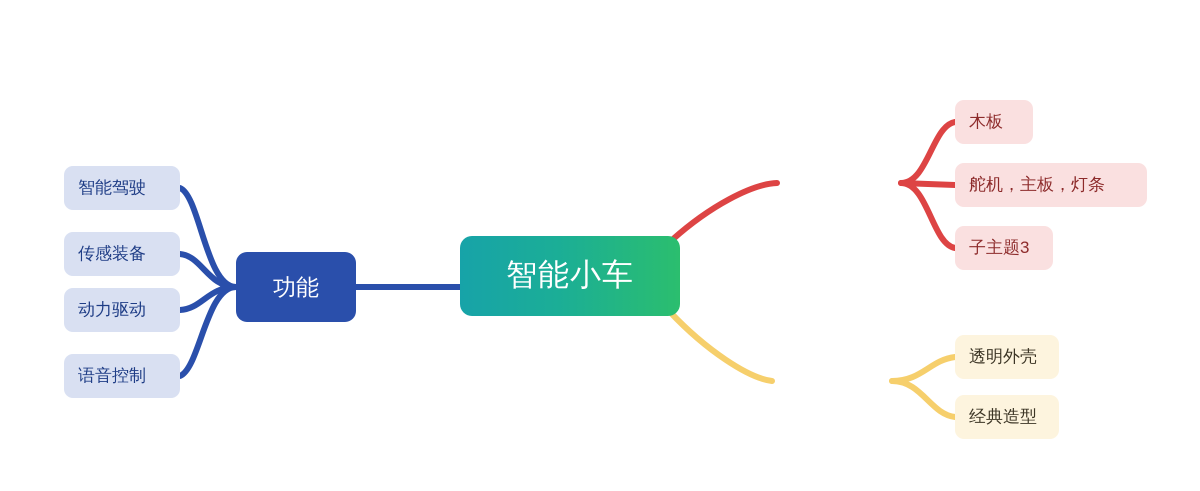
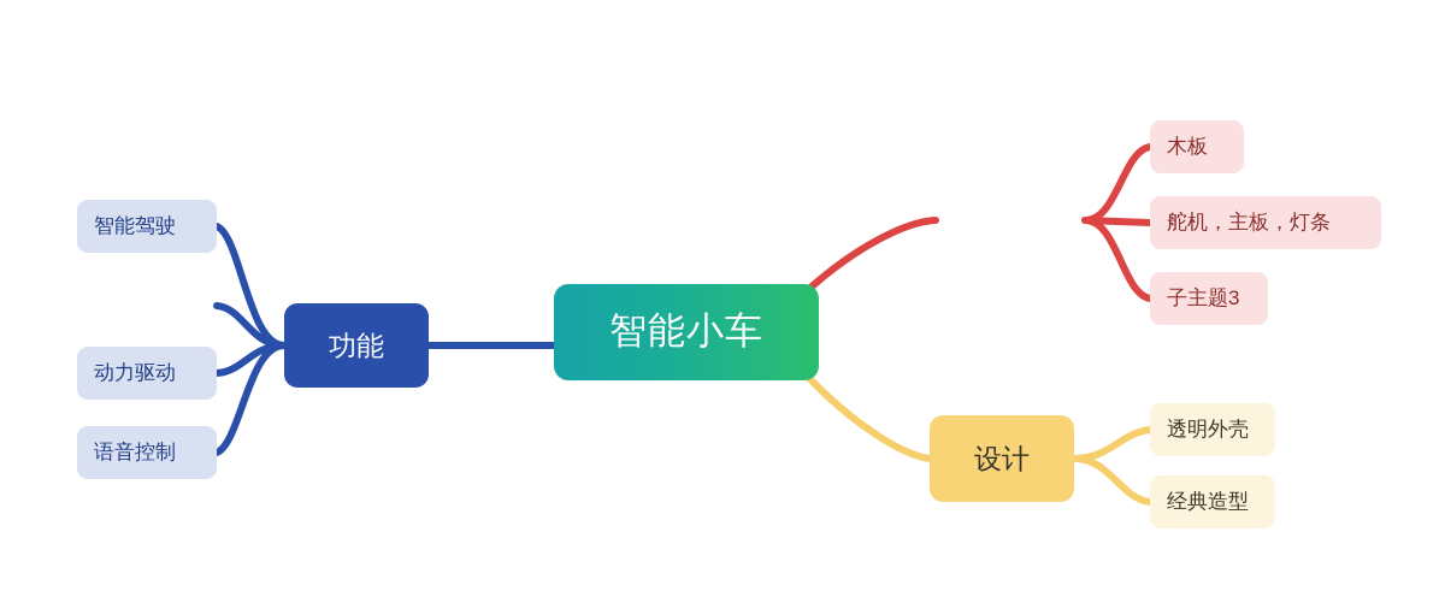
  智能小车
  功能
+ 设计
  智能驾驶
- 传感装备
  动力驱动
  语音控制
  木板
  舵机，主板，灯条
  子主题3
  透明外壳
  经典造型
